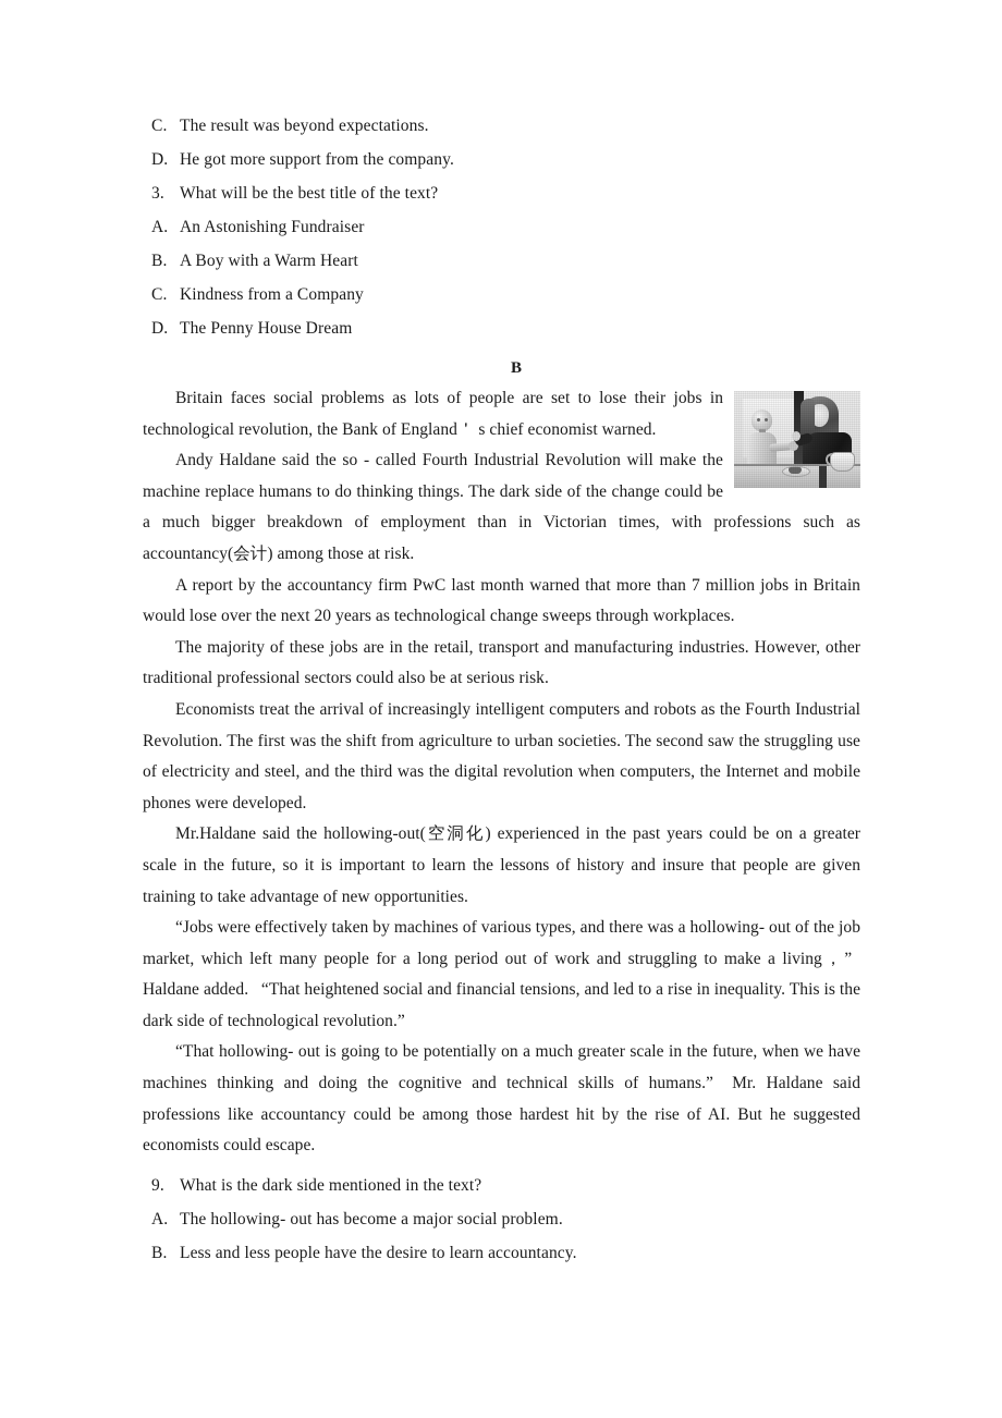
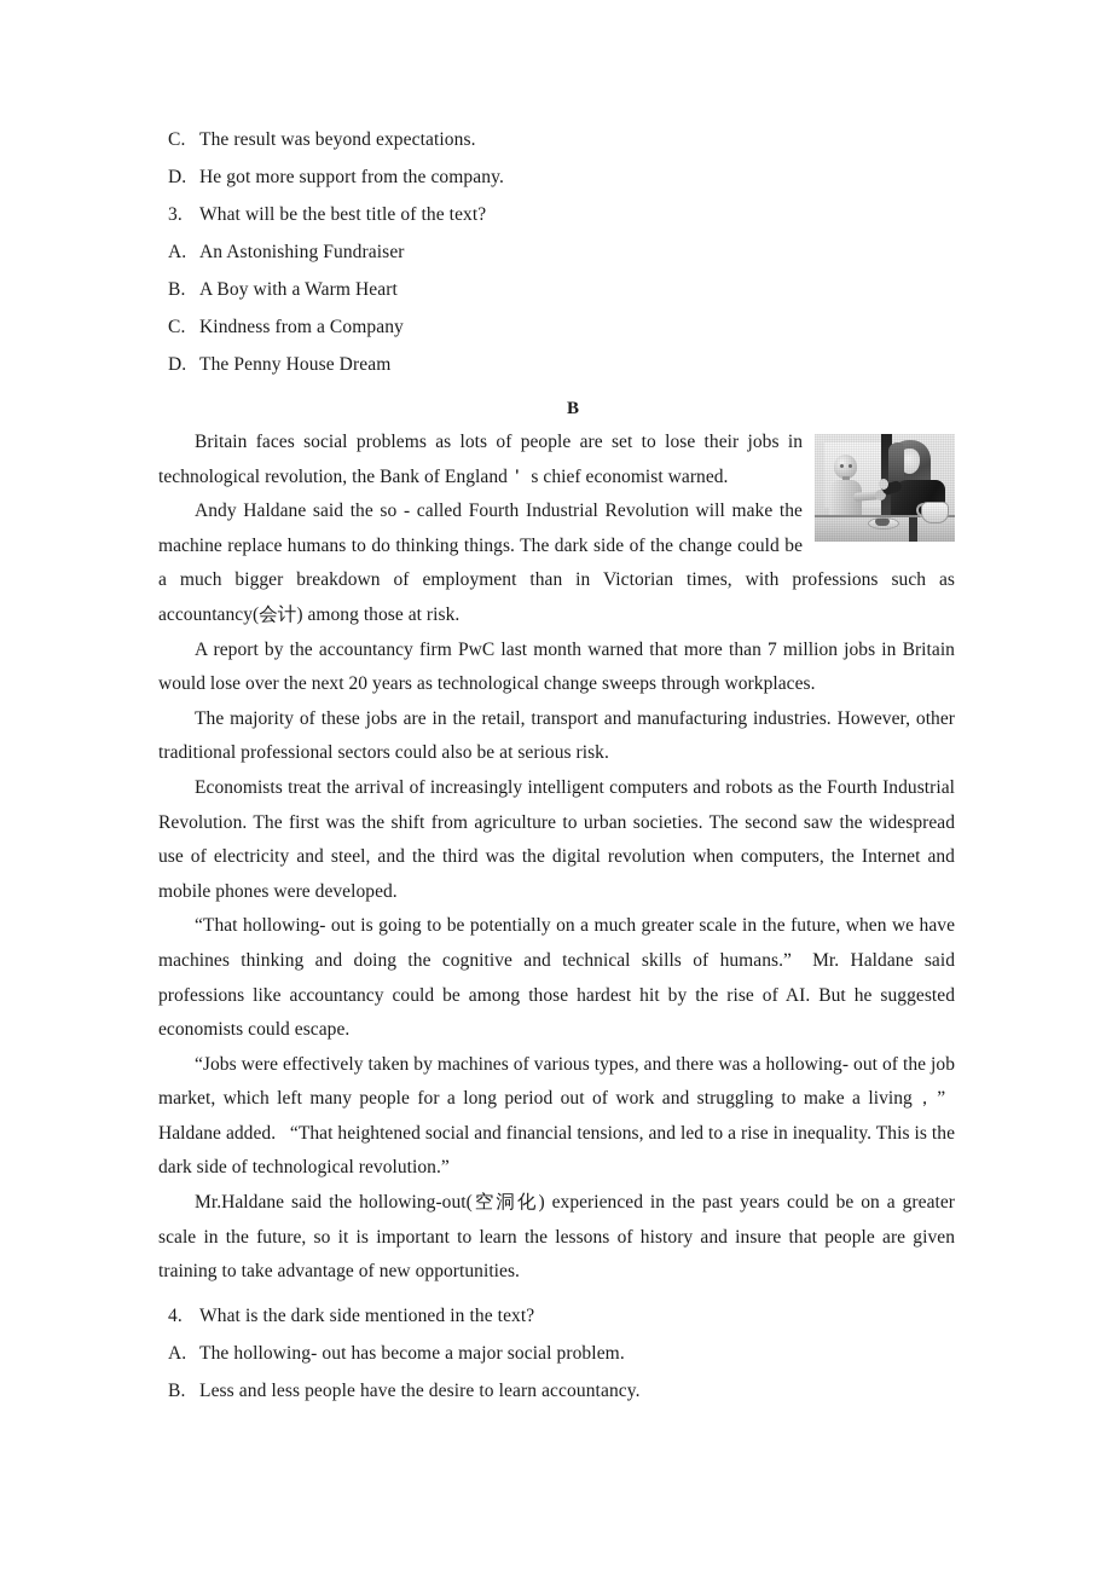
  C. The result was beyond expectations.
  D. He got more support from the company.
  3. What will be the best title of the text?
  A. An Astonishing Fundraiser
  B. A Boy with a Warm Heart
  C. Kindness from a Company
  D. The Penny House Dream
  B
  Britain faces social problems as lots of people are set to lose their jobs in technological revolution, the Bank of England＇ s chief economist warned.
  Andy Haldane said the so - called Fourth Industrial Revolution will make the machine replace humans to do thinking things. The dark side of the change could be a much bigger breakdown of employment than in Victorian times, with professions such as accountancy(会计) among those at risk.
  A report by the accountancy firm PwC last month warned that more than 7 million jobs in Britain would lose over the next 20 years as technological change sweeps through workplaces.
  The majority of these jobs are in the retail, transport and manufacturing industries. However, other traditional professional sectors could also be at serious risk.
- Economists treat the arrival of increasingly intelligent computers and robots as the Fourth Industrial Revolution. The first was the shift from agriculture to urban societies. The second saw the struggling use of electricity and steel, and the third was the digital revolution when computers, the Internet and mobile phones were developed.
+ Economists treat the arrival of increasingly intelligent computers and robots as the Fourth Industrial Revolution. The first was the shift from agriculture to urban societies. The second saw the widespread use of electricity and steel, and the third was the digital revolution when computers, the Internet and mobile phones were developed.
- Mr.Haldane said the hollowing-out(空洞化) experienced in the past years could be on a greater scale in the future, so it is important to learn the lessons of history and insure that people are given training to take advantage of new opportunities.
+ “That hollowing- out is going to be potentially on a much greater scale in the future, when we have machines thinking and doing the cognitive and technical skills of humans.” Mr. Haldane said professions like accountancy could be among those hardest hit by the rise of AI. But he suggested economists could escape.
  “Jobs were effectively taken by machines of various types, and there was a hollowing- out of the job market, which left many people for a long period out of work and struggling to make a living，” Haldane added. “That heightened social and financial tensions, and led to a rise in inequality. This is the dark side of technological revolution.”
- “That hollowing- out is going to be potentially on a much greater scale in the future, when we have machines thinking and doing the cognitive and technical skills of humans.” Mr. Haldane said professions like accountancy could be among those hardest hit by the rise of AI. But he suggested economists could escape.
+ Mr.Haldane said the hollowing-out(空洞化) experienced in the past years could be on a greater scale in the future, so it is important to learn the lessons of history and insure that people are given training to take advantage of new opportunities.
- 9. What is the dark side mentioned in the text?
+ 4. What is the dark side mentioned in the text?
  A. The hollowing- out has become a major social problem.
  B. Less and less people have the desire to learn accountancy.
